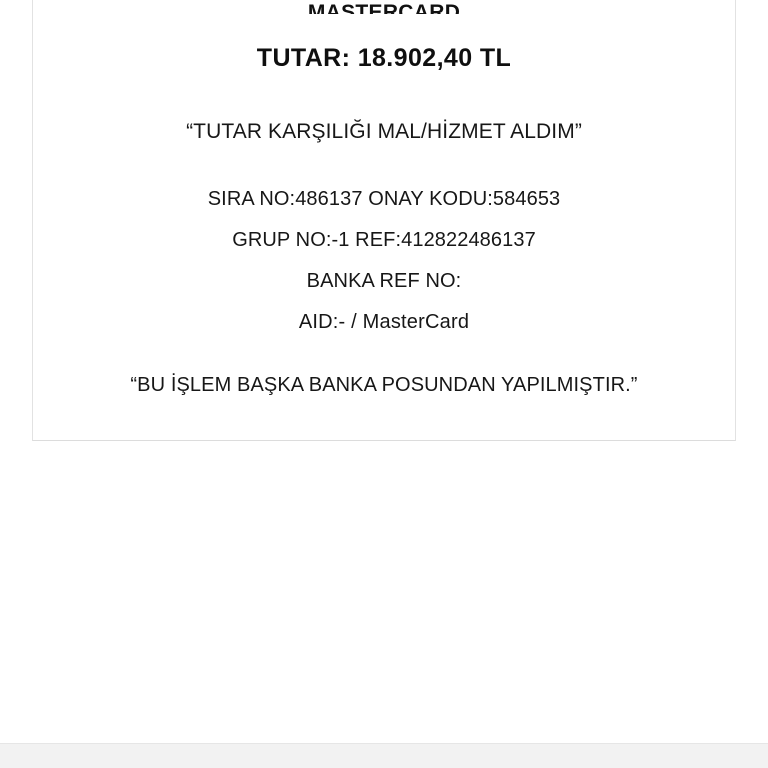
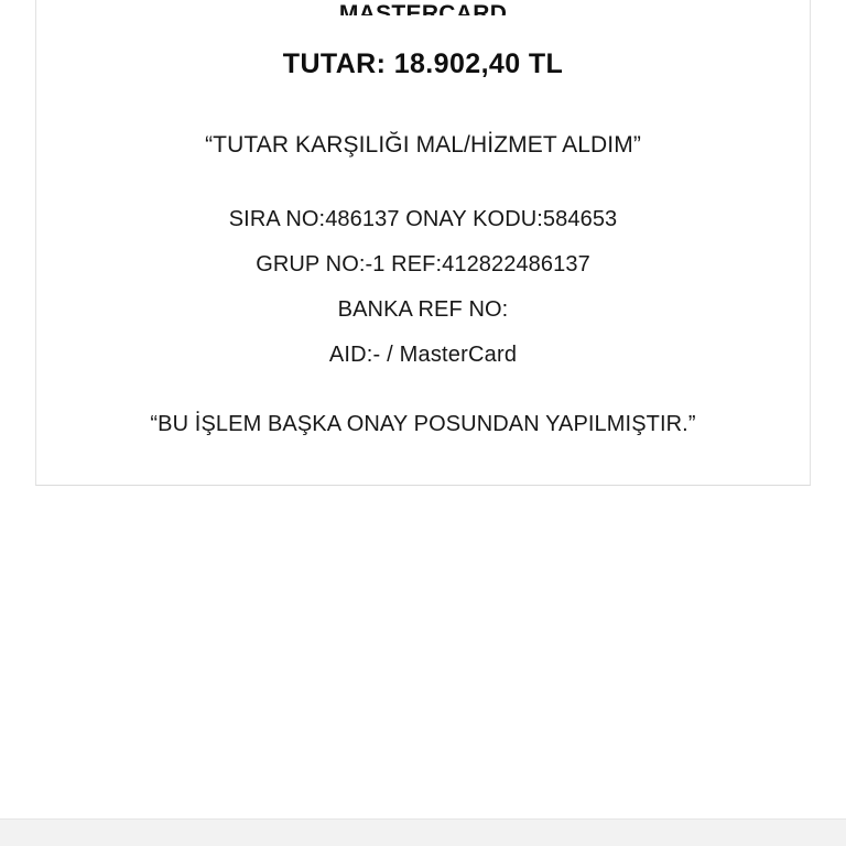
  MASTERCARD
  TUTAR: 18.902,40 TL
  “TUTAR KARŞILIĞI MAL/HİZMET ALDIM”
  SIRA NO:486137 ONAY KODU:584653
  GRUP NO:-1 REF:412822486137
  BANKA REF NO:
  AID:- / MasterCard
- “BU İŞLEM BAŞKA BANKA POSUNDAN YAPILMIŞTIR.”
+ “BU İŞLEM BAŞKA ONAY POSUNDAN YAPILMIŞTIR.”
